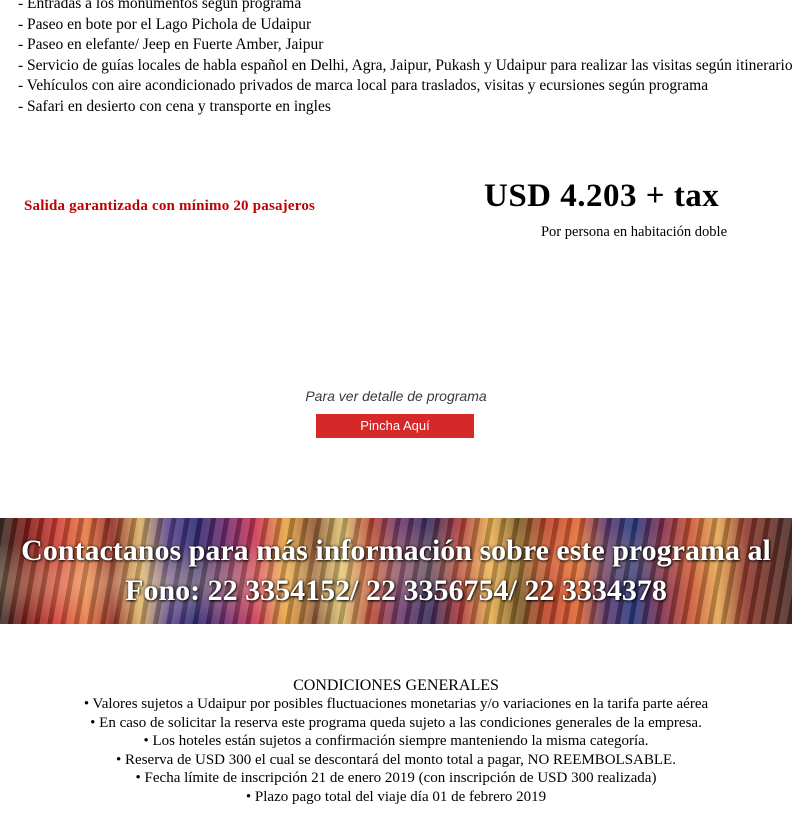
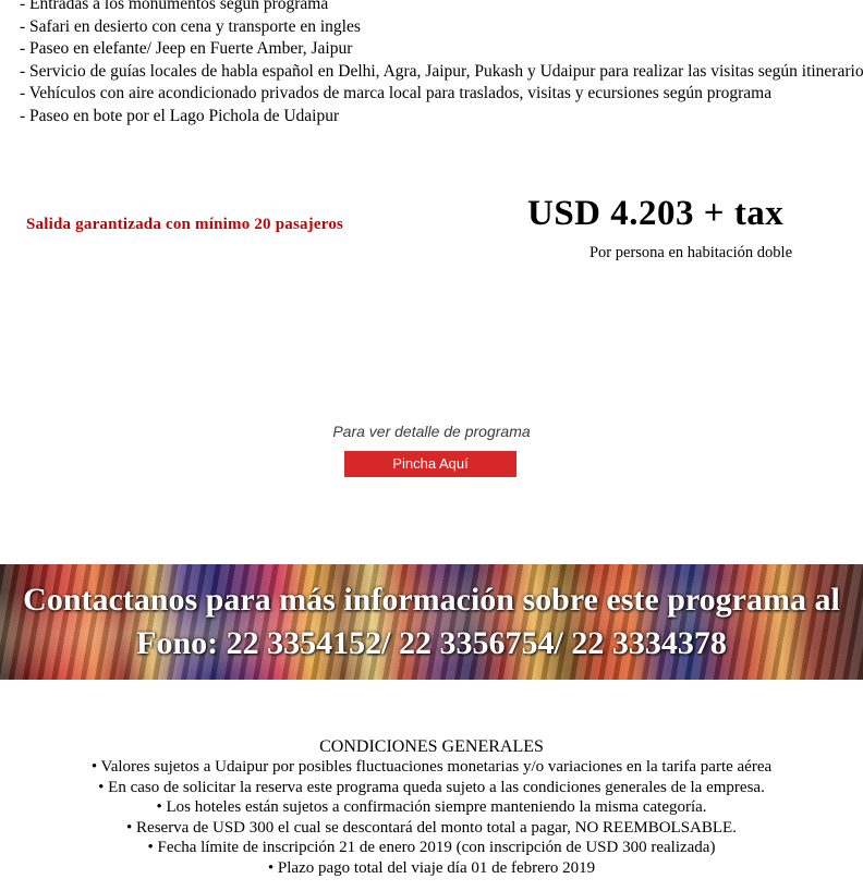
  - Entradas a los monumentos según programa
- - Paseo en bote por el Lago Pichola de Udaipur
+ - Safari en desierto con cena y transporte en ingles
  - Paseo en elefante/ Jeep en Fuerte Amber, Jaipur
  - Servicio de guías locales de habla español en Delhi, Agra, Jaipur, Pukash y Udaipur para realizar las visitas según itinerario
  - Vehículos con aire acondicionado privados de marca local para traslados, visitas y ecursiones según programa
- - Safari en desierto con cena y transporte en ingles
+ - Paseo en bote por el Lago Pichola de Udaipur
  Salida garantizada con mínimo 20 pasajeros
  USD 4.203 + tax
  Por persona en habitación doble
  Para ver detalle de programa
  Pincha Aquí
  Contactanos para más información sobre este programa al
  Fono: 22 3354152/ 22 3356754/ 22 3334378
  CONDICIONES GENERALES
  • Valores sujetos a Udaipur por posibles fluctuaciones monetarias y/o variaciones en la tarifa parte aérea
  • En caso de solicitar la reserva este programa queda sujeto a las condiciones generales de la empresa.
  • Los hoteles están sujetos a confirmación siempre manteniendo la misma categoría.
  • Reserva de USD 300 el cual se descontará del monto total a pagar, NO REEMBOLSABLE.
  • Fecha límite de inscripción 21 de enero 2019 (con inscripción de USD 300 realizada)
  • Plazo pago total del viaje día 01 de febrero 2019
